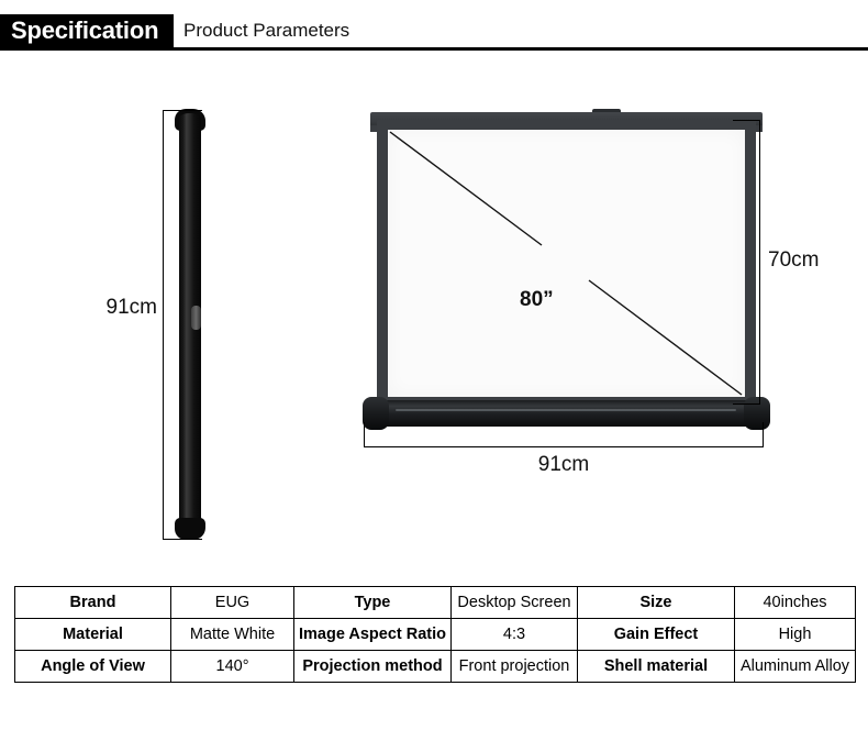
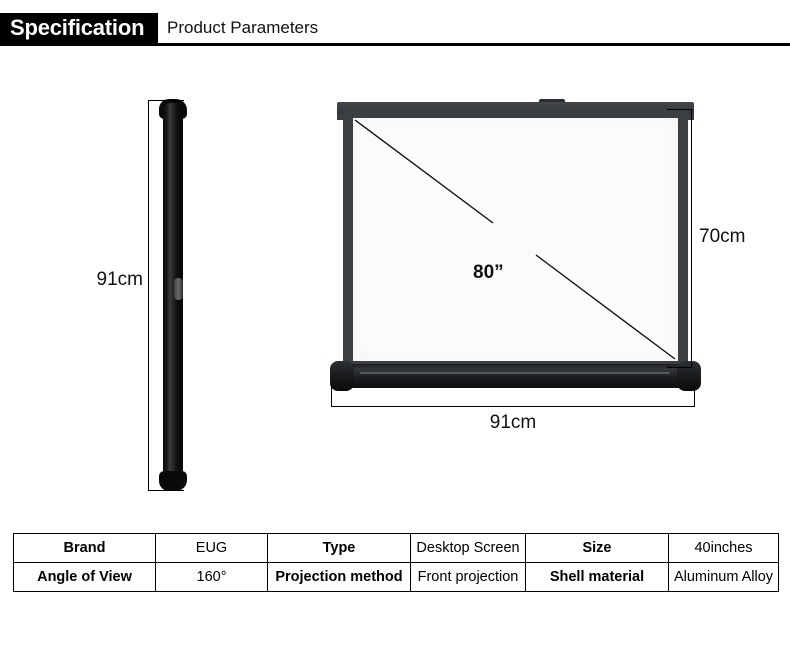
  Specification
  Product Parameters
  91cm
  80”
  70cm
  91cm
  Brand	EUG	Type	Desktop Screen	Size	40inches
- Material	Matte White	Image Aspect Ratio	4:3	Gain Effect	High
- Angle of View	140°	Projection method	Front projection	Shell material	Aluminum Alloy
+ Angle of View	160°	Projection method	Front projection	Shell material	Aluminum Alloy
